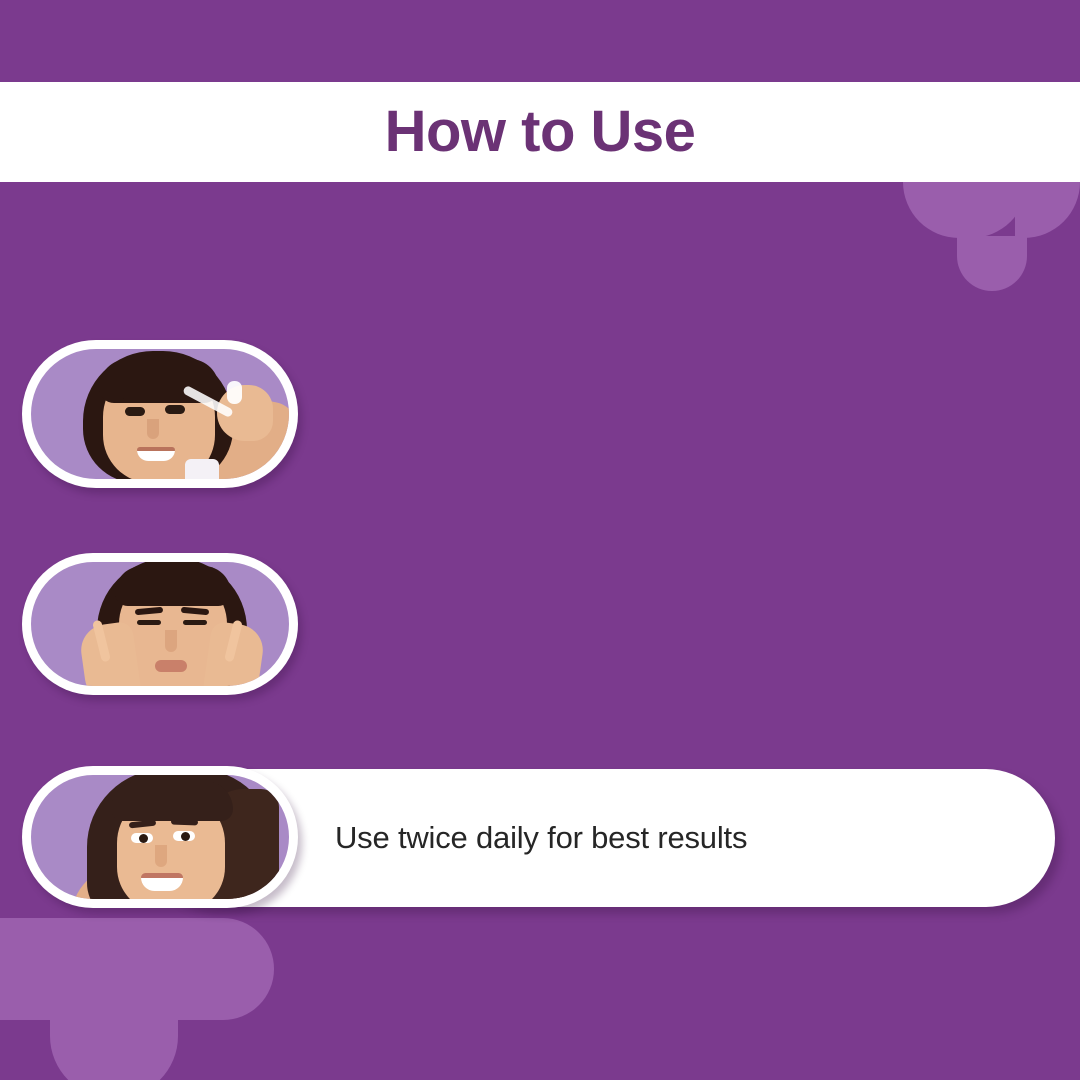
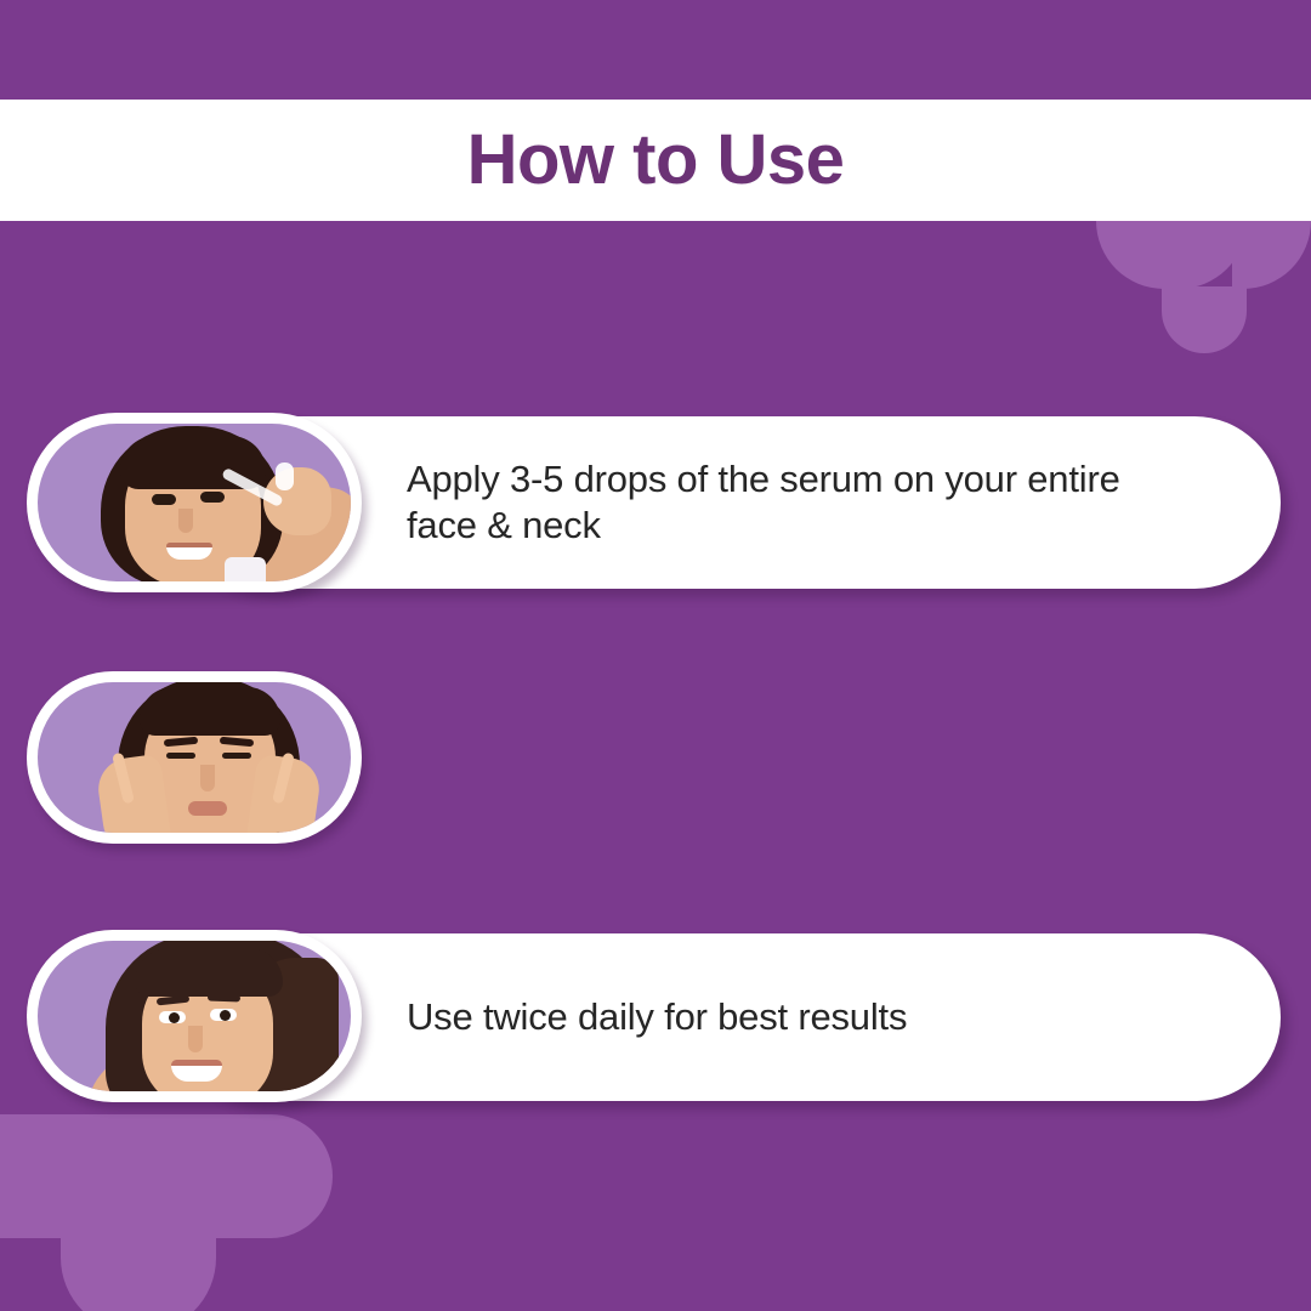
  How to Use
+ Apply 3-5 drops of the serum on your entire face & neck
  Use twice daily for best results
